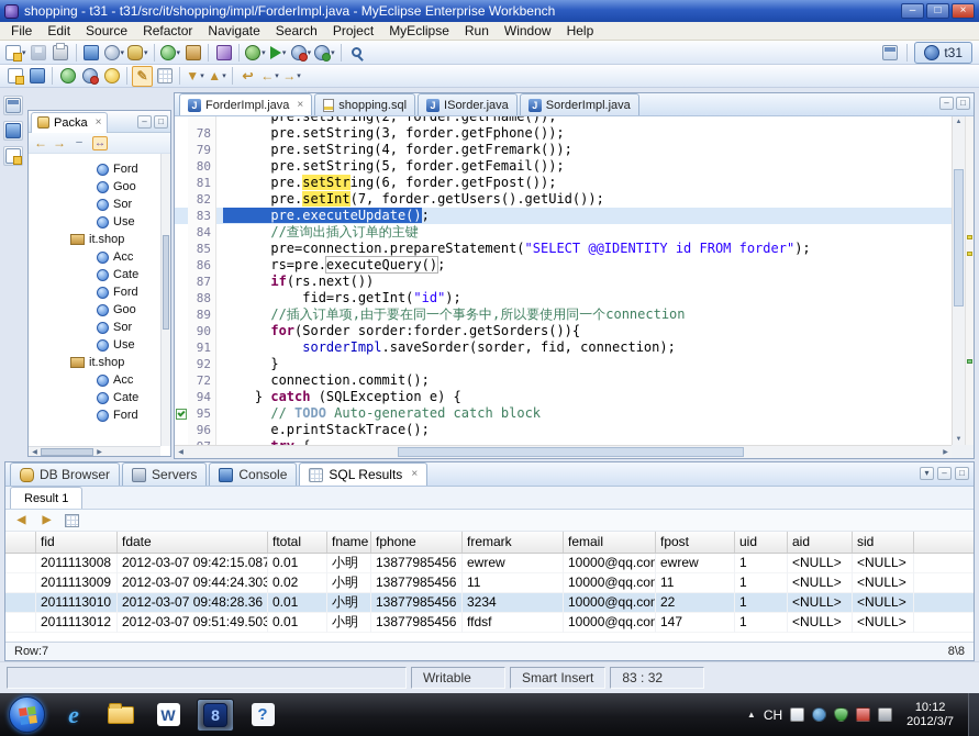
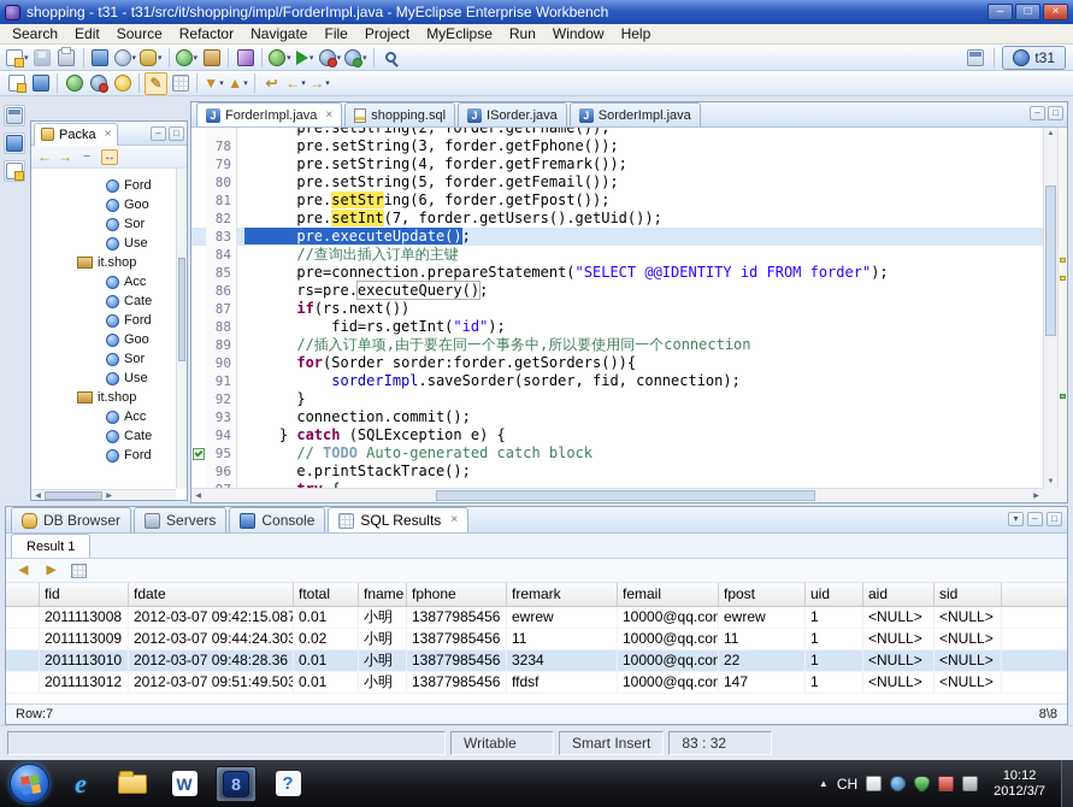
  shopping - t31 - t31/src/it/shopping/impl/ForderImpl.java - MyEclipse Enterprise Workbench
  –
  □
  ×
- File
+ Search
  Edit
  Source
  Refactor
  Navigate
- Search
+ File
  Project
  MyEclipse
  Run
  Window
  Help
  t31
  ✎
  ▼
  ▲
  ↩
  ←
  →
  Packa
  ×
  –
  □
  ←
  →
  –
  ↔
  Ford
  Goo
  Sor
  Use
  it.shop
  Acc
  Cate
  Ford
  Goo
  Sor
  Use
  it.shop
  Acc
  Cate
  Ford
  –
  □
  J
  ForderImpl.java
  ×
  shopping.sql
  J
  ISorder.java
  J
  SorderImpl.java
  pre.setString(2, forder.getFname());
  78
  pre.setString(3, forder.getFphone());
  79
  pre.setString(4, forder.getFremark());
  80
  pre.setString(5, forder.getFemail());
  81
  pre.setString(6, forder.getFpost());
  82
  pre.setInt(7, forder.getUsers().getUid());
  83
  pre.executeUpdate();
  84
  //查询出插入订单的主键
  85
  pre=connection.prepareStatement("SELECT @@IDENTITY id FROM forder");
  86
  rs=pre.executeQuery();
  87
  if(rs.next())
  88
  fid=rs.getInt("id");
  89
  //插入订单项,由于要在同一个事务中,所以要使用同一个connection
  90
  for(Sorder sorder:forder.getSorders()){
  91
  sorderImpl.saveSorder(sorder, fid, connection);
  92
  }
- 72
+ 93
  connection.commit();
  94
  } catch (SQLException e) {
  95
  // TODO Auto-generated catch block
  96
  e.printStackTrace();
  ▾
  –
  □
  DB Browser
  Servers
  Console
  SQL Results
  ×
  Result 1
  ◀
  ▶
  fid
  fdate
  ftotal
  fname
  fphone
  fremark
  femail
  fpost
  uid
  aid
  sid
  2011113008
  2012-03-07 09:42:15.087
  0.01
  小明
  13877985456
  ewrew
  10000@qq.com
  ewrew
  1
  <NULL>
  <NULL>
  2011113009
  2012-03-07 09:44:24.303
  0.02
  小明
  13877985456
  11
  10000@qq.com
  11
  1
  <NULL>
  <NULL>
  2011113010
  2012-03-07 09:48:28.36
  0.01
  小明
  13877985456
  3234
  10000@qq.com
  22
  1
  <NULL>
  <NULL>
  2011113012
  2012-03-07 09:51:49.503
  0.01
  小明
  13877985456
  ffdsf
  10000@qq.com
  147
  1
  <NULL>
  <NULL>
  Row:7
  8\8
  Writable
  Smart Insert
  83 : 32
  e
  W
  8
  ?
  ▲
  CH
  10:12
  2012/3/7
